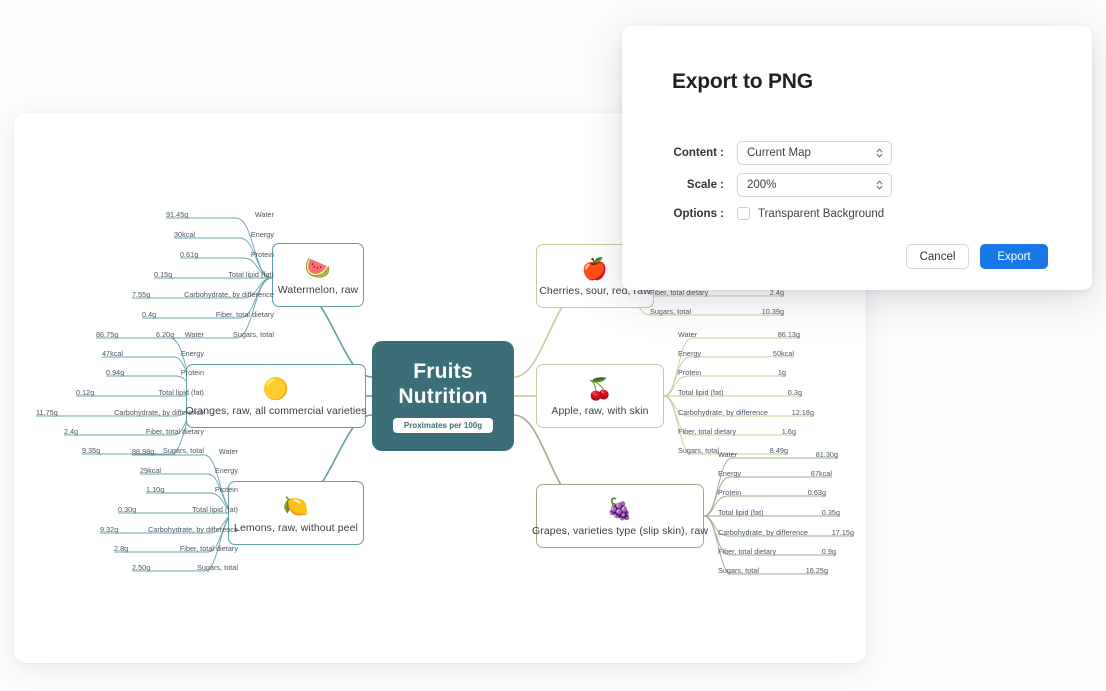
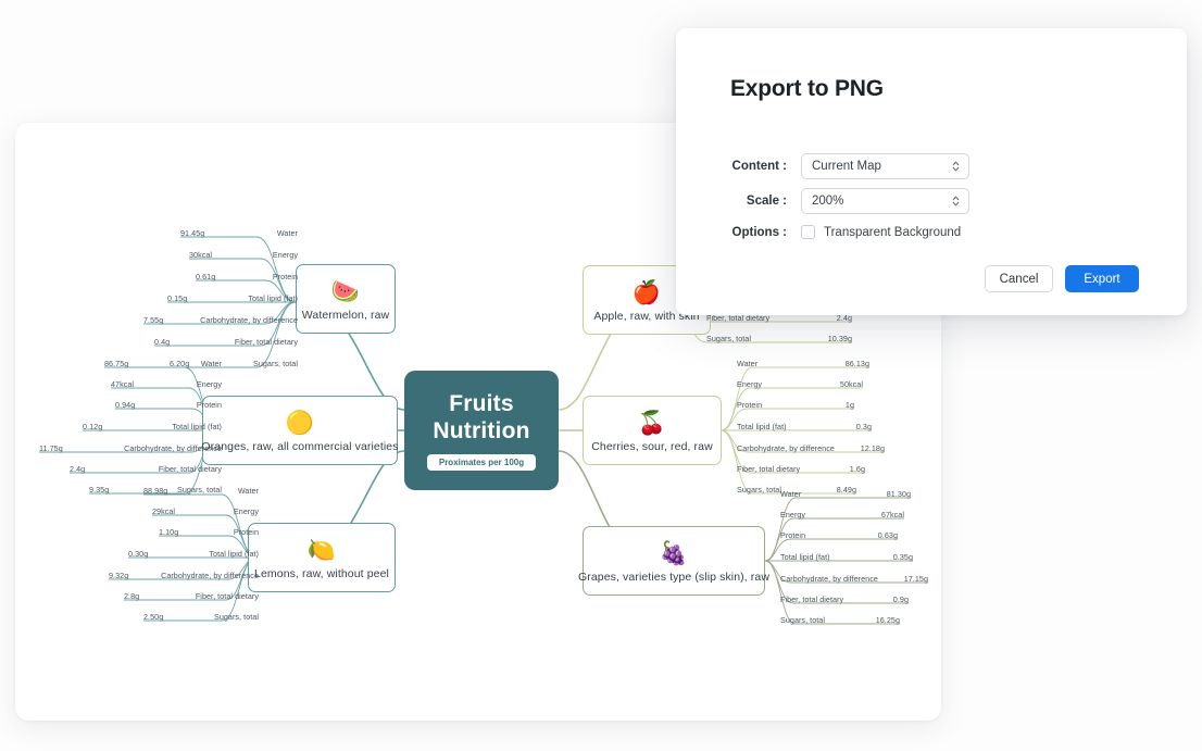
  Fruits
  Nutrition
  Proximates per 100g
  🍉
  Watermelon, raw
  🟡
  Oranges, raw, all commercial varieties
  🍋
  Lemons, raw, without peel
  🍎
- Cherries, sour, red, raw
+ Apple, raw, with skin
  🍒
- Apple, raw, with skin
+ Cherries, sour, red, raw
  🍇
  Grapes, varieties type (slip skin), raw
  91.45g
  Water
  30kcal
  Energy
  0.61g
  Protein
  0.15g
  Total lipid (fat)
  7.55g
  Carbohydrate, by difference
  0.4g
  Fiber, total dietary
  6.20g
  Sugars, total
  86.75g
  Water
  47kcal
  Energy
  0.94g
  Protein
  0.12g
  Total lipid (fat)
  11.75g
  Carbohydrate, by difference
  2.4g
  Fiber, total dietary
  9.35g
  Sugars, total
  88.98g
  Water
  29kcal
  Energy
  1.10g
  Protein
  0.30g
  Total lipid (fat)
  9.32g
  Carbohydrate, by difference
  2.8g
  Fiber, total dietary
  2.50g
  Sugars, total
  Fiber, total dietary
  2.4g
  Sugars, total
  10.39g
  Water
  86.13g
  Energy
  50kcal
  Protein
  1g
  Total lipid (fat)
  0.3g
  Carbohydrate, by difference
  12.18g
  Fiber, total dietary
  1.6g
  Sugars, total
  8.49g
  Water
  81.30g
  Energy
  67kcal
  Protein
  0.63g
  Total lipid (fat)
  0.35g
  Carbohydrate, by difference
  17.15g
  Fiber, total dietary
  0.9g
  Sugars, total
  16.25g
  Export to PNG
  Content :
  Current Map
  Scale :
  200%
  Options :
  Transparent Background
  Cancel
  Export
